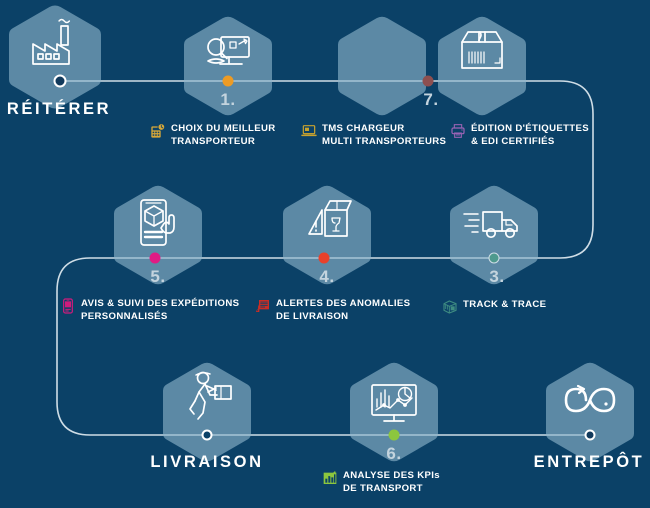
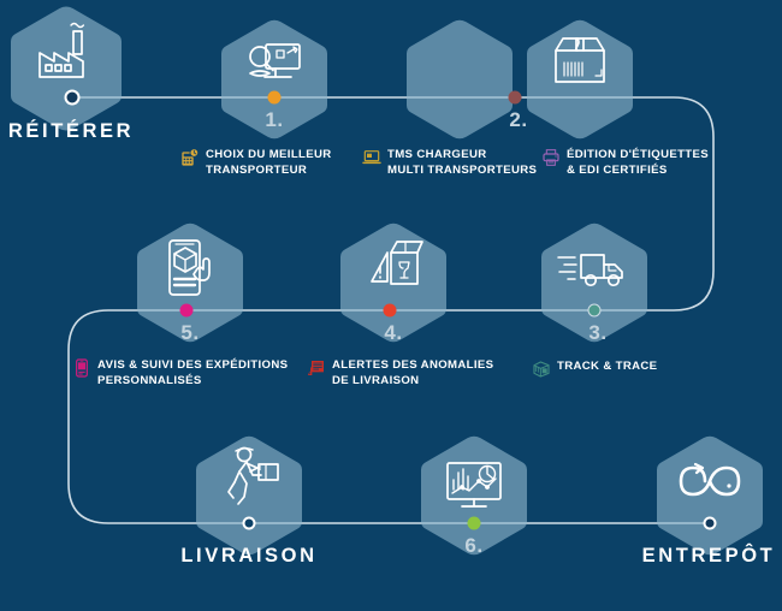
  1.
- 7.
+ 2.
  3.
  4.
  5.
  6.
  RÉITÉRER
  LIVRAISON
  ENTREPÔT
  CHOIX DU MEILLEUR
  TRANSPORTEUR
  TMS CHARGEUR
  MULTI TRANSPORTEURS
  ÉDITION D'ÉTIQUETTES
  & EDI CERTIFIÉS
  AVIS & SUIVI DES EXPÉDITIONS
  PERSONNALISÉS
  ALERTES DES ANOMALIES
  DE LIVRAISON
  TRACK & TRACE
- ANALYSE DES KPIs
- DE TRANSPORT
